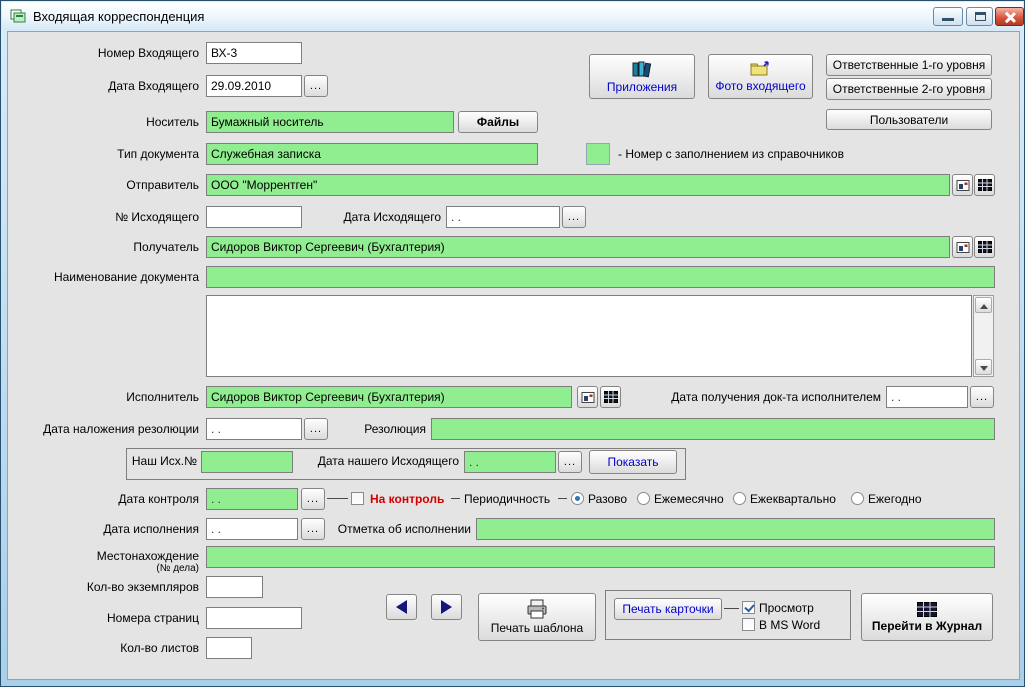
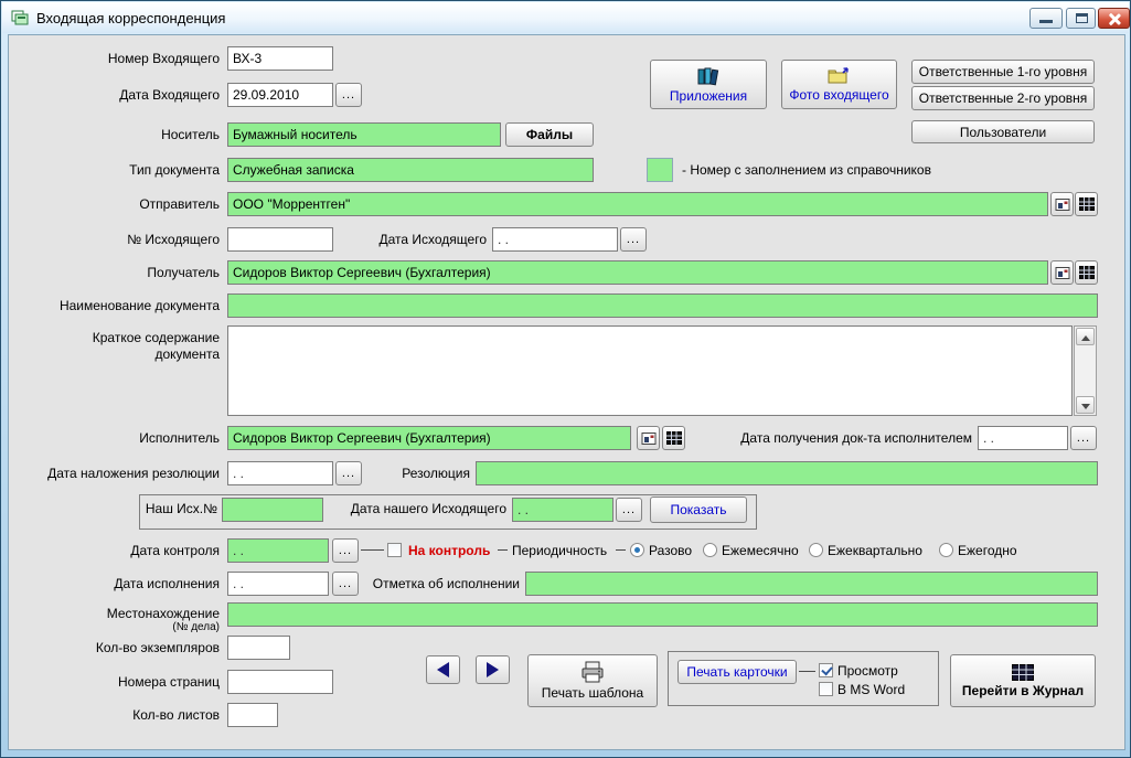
  Входящая корреспонденция
  Номер Входящего
  ВХ-3
  Дата Входящего
  29.09.2010
  ...
  Приложения
  Фото входящего
  Ответственные 1-го уровня
  Ответственные 2-го уровня
  Пользователи
  Носитель
  Бумажный носитель
  Файлы
  Тип документа
  Служебная записка
  - Номер с заполнением из справочников
  Отправитель
  ООО "Моррентген"
  № Исходящего
  Дата Исходящего
  . .
  ...
  Получатель
  Сидоров Виктор Сергеевич (Бухгалтерия)
  Наименование документа
+ Краткое содержание документа
  Исполнитель
  Сидоров Виктор Сергеевич (Бухгалтерия)
  Дата получения док-та исполнителем
  . .
  ...
  Дата наложения резолюции
  . .
  ...
  Резолюция
  Наш Исх.№
  Дата нашего Исходящего
  . .
  ...
  Показать
  Дата контроля
  . .
  ...
  На контроль
  Периодичность
  Разово
  Ежемесячно
  Ежеквартально
  Ежегодно
  Дата исполнения
  . .
  ...
  Отметка об исполнении
  Местонахождение
  (№ дела)
  Кол-во экземпляров
  Номера страниц
  Кол-во листов
  Печать шаблона
  Печать карточки
  Просмотр
  В MS Word
  Перейти в Журнал
